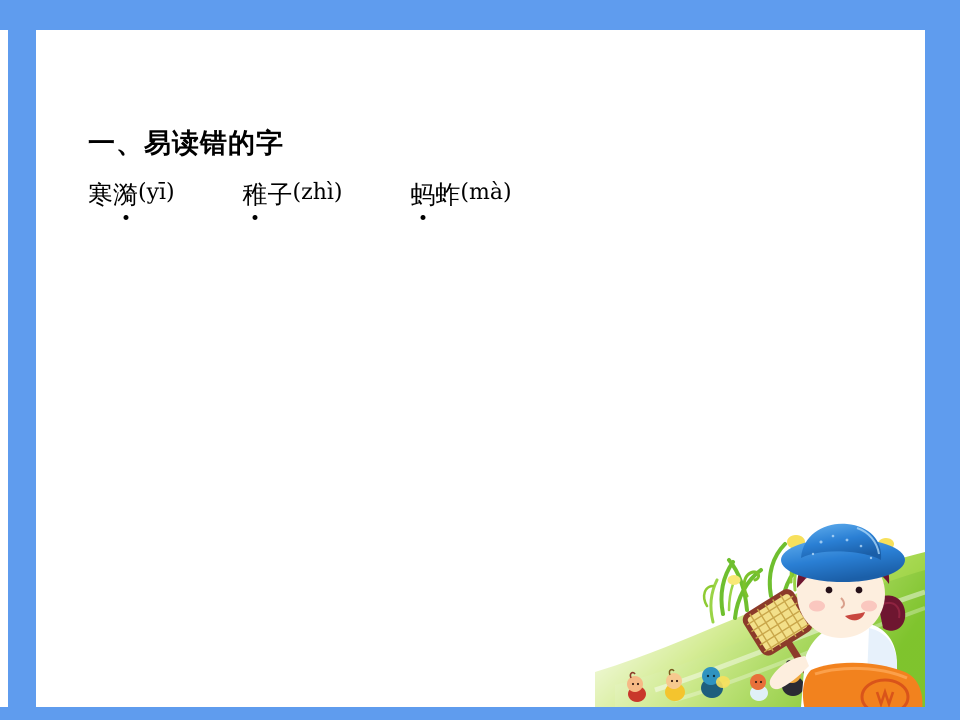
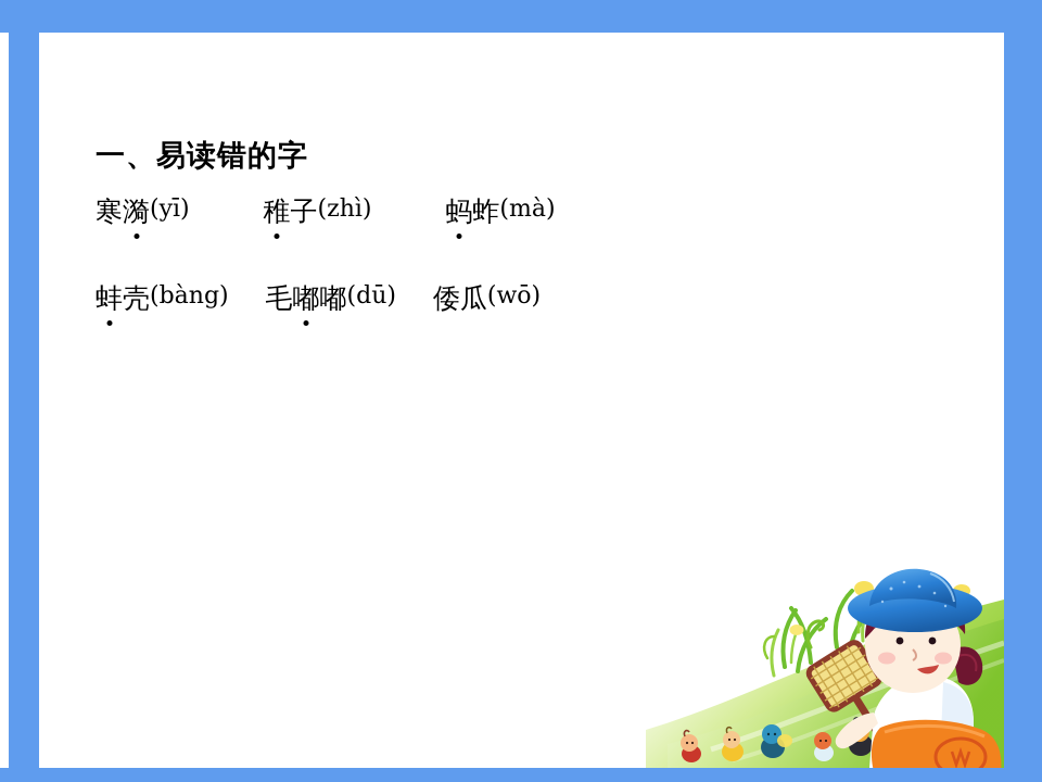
  一、易读错的字
  寒漪(yī) 稚子(zhì) 蚂蚱(mà)
+ 蚌壳(bàng) 毛嘟嘟(dū) 倭瓜(wō)
